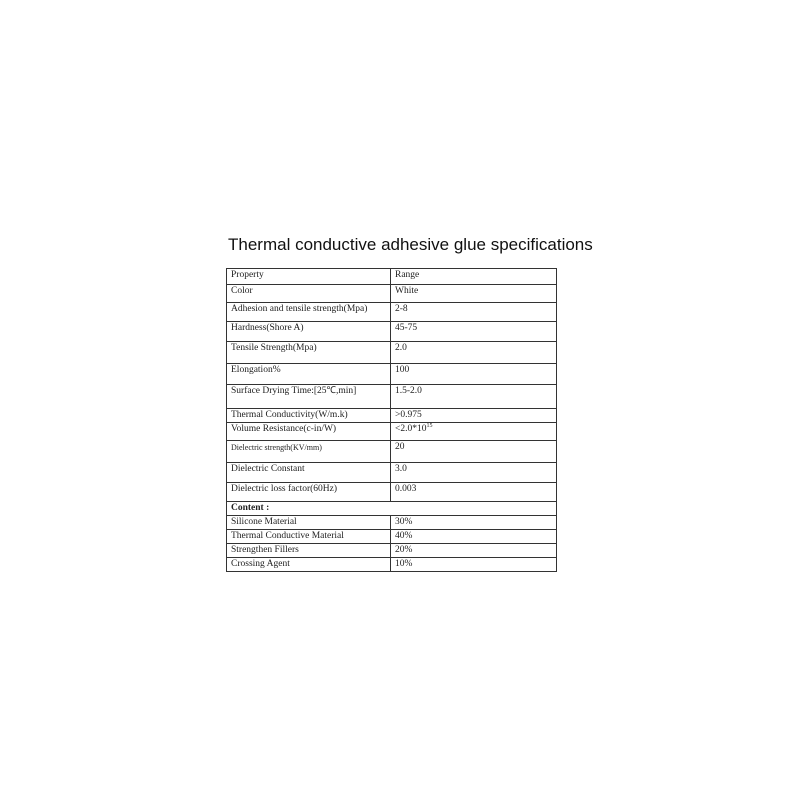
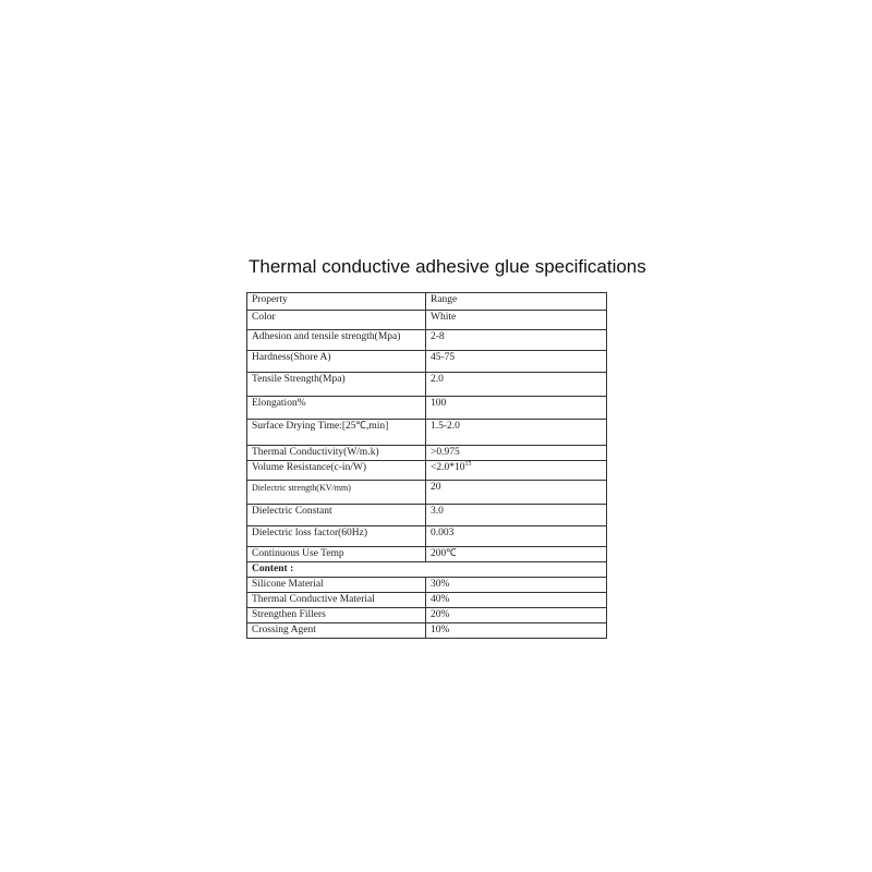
  Thermal conductive adhesive glue specifications
  Property	Range
  Color	White
  Adhesion and tensile strength(Mpa)	2-8
  Hardness(Shore A)	45-75
  Tensile Strength(Mpa)	2.0
  Elongation%	100
  Surface Drying Time:[25℃,min]	1.5-2.0
  Thermal Conductivity(W/m.k)	>0.975
  Volume Resistance(c-in/W)	<2.0*10
  Dielectric strength(KV/mm)	20
  Dielectric Constant	3.0
  Dielectric loss factor(60Hz)	0.003
+ Continuous Use Temp	200℃
  Content :
  Silicone Material	30%
  Thermal Conductive Material	40%
  Strengthen Fillers	20%
  Crossing Agent	10%
